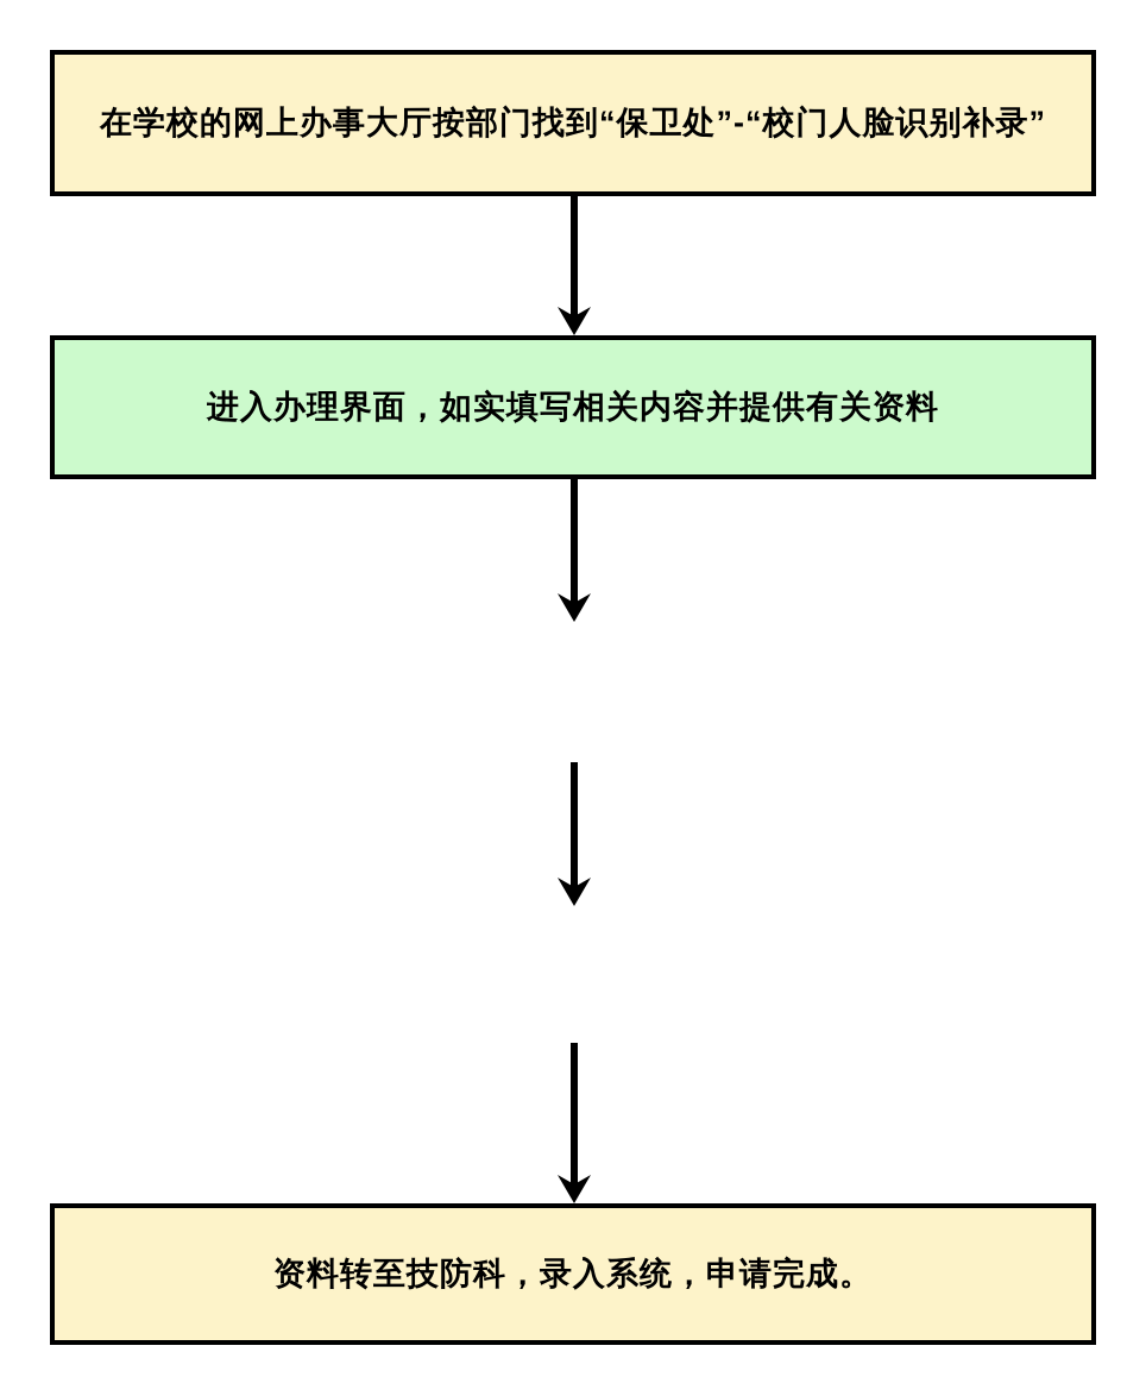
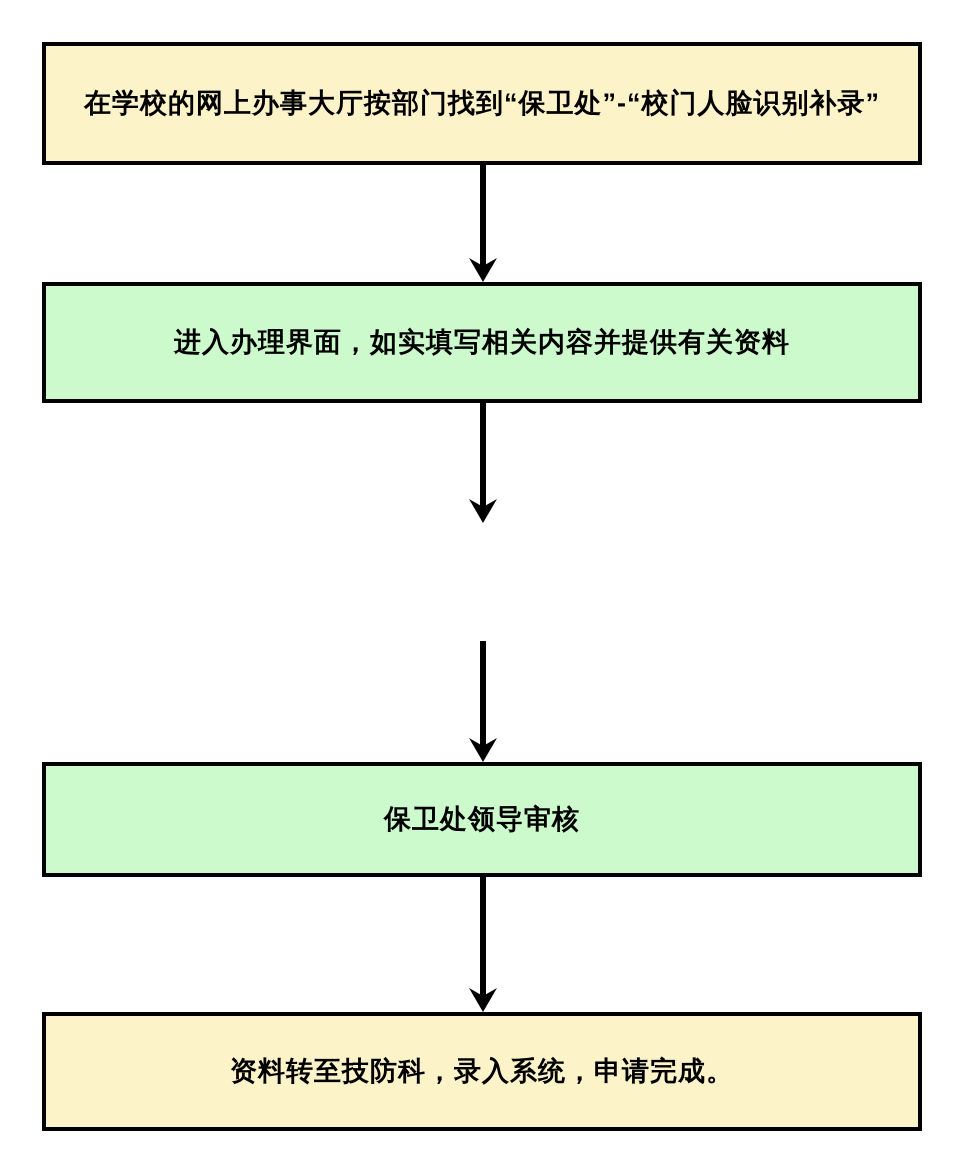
  在学校的网上办事大厅按部门找到“保卫处”-“校门人脸识别补录”
  进入办理界面，如实填写相关内容并提供有关资料
+ 保卫处领导审核
  资料转至技防科，录入系统，申请完成。
